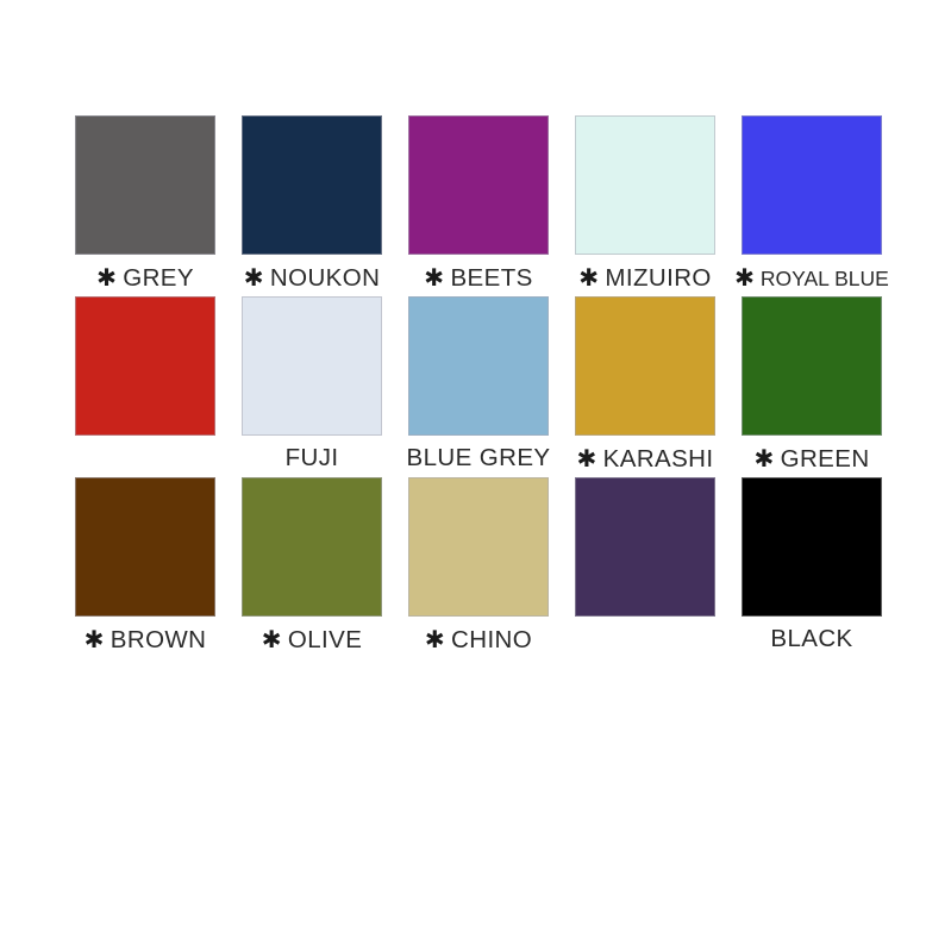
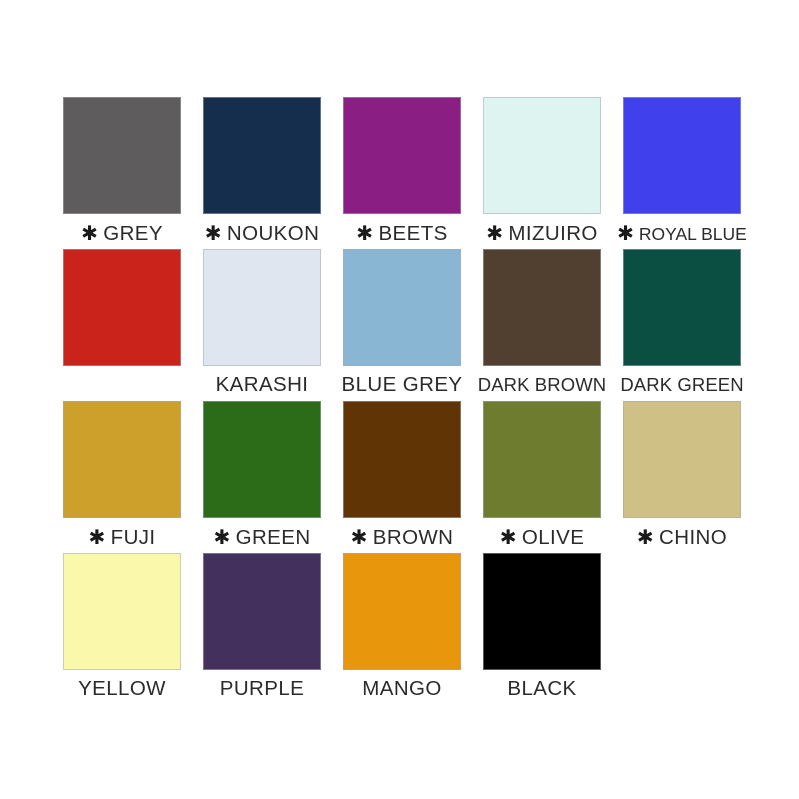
  ✱
  GREY
  ✱
  NOUKON
  ✱
  BEETS
  ✱
  MIZUIRO
  ✱
  ROYAL BLUE
- FUJI
+ KARASHI
  BLUE GREY
+ DARK BROWN
+ DARK GREEN
  ✱
- KARASHI
+ FUJI
  ✱
  GREEN
  ✱
  BROWN
  ✱
  OLIVE
  ✱
  CHINO
+ YELLOW
+ PURPLE
+ MANGO
  BLACK
